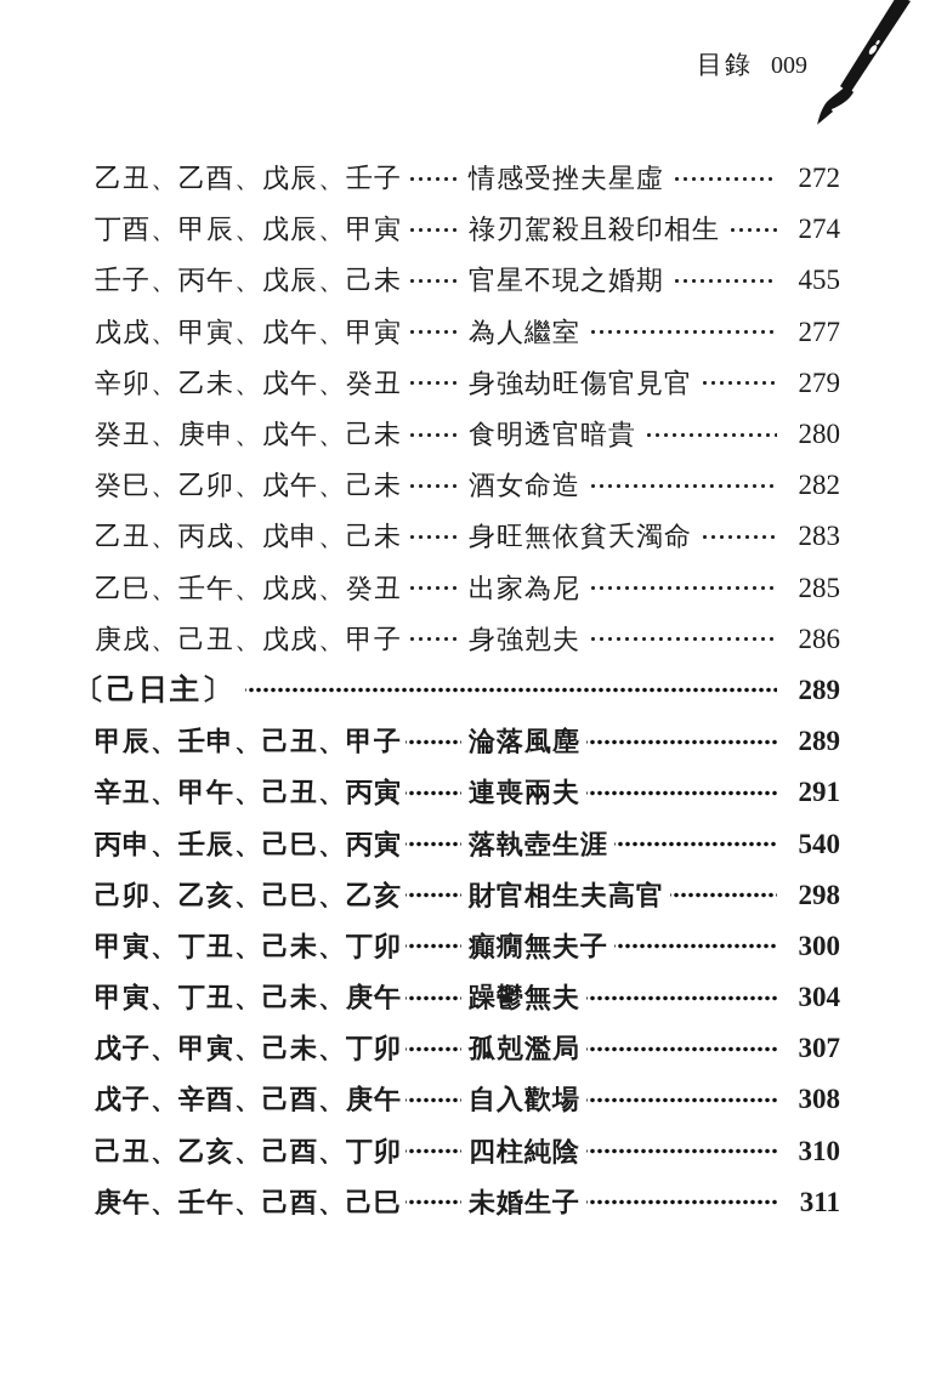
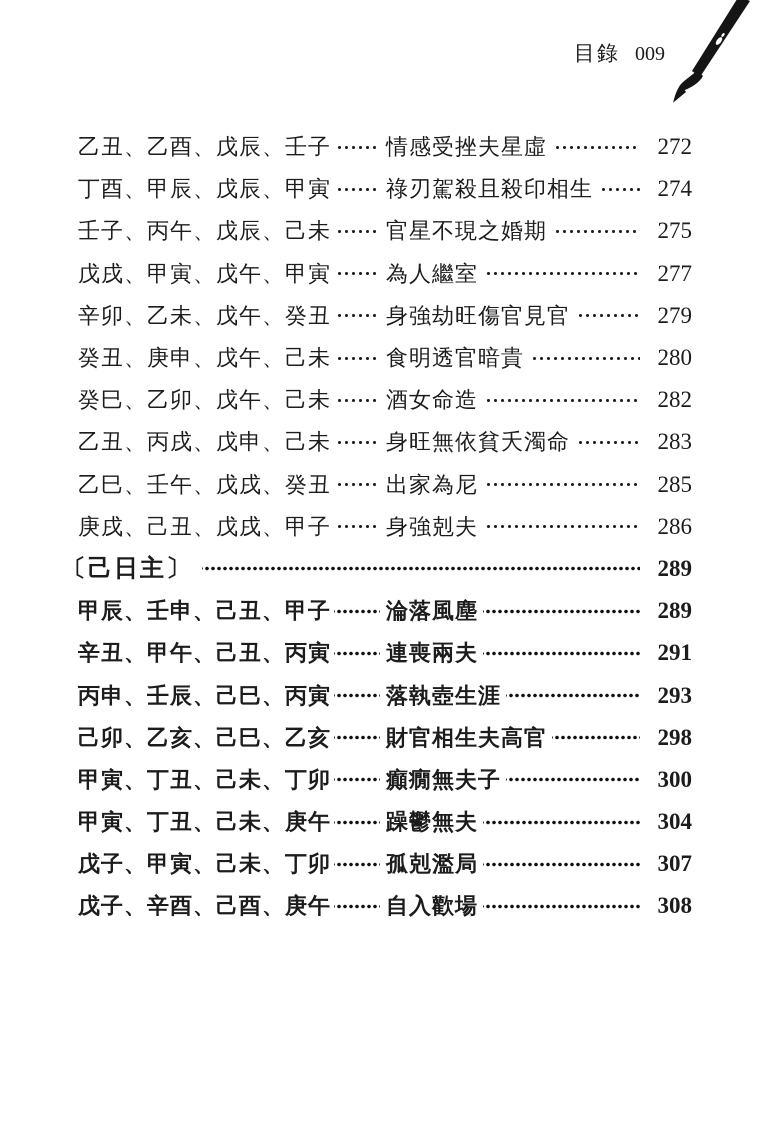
  目錄
  009
  乙丑、乙酉、戊辰、壬子
  情感受挫夫星虛
  272
  丁酉、甲辰、戊辰、甲寅
  祿刃駕殺且殺印相生
  274
  壬子、丙午、戊辰、己未
  官星不現之婚期
- 455
+ 275
  戊戌、甲寅、戊午、甲寅
  為人繼室
  277
  辛卯、乙未、戊午、癸丑
  身強劫旺傷官見官
  279
  癸丑、庚申、戊午、己未
  食明透官暗貴
  280
  癸巳、乙卯、戊午、己未
  酒女命造
  282
  乙丑、丙戌、戊申、己未
  身旺無依貧夭濁命
  283
  乙巳、壬午、戊戌、癸丑
  出家為尼
  285
  庚戌、己丑、戊戌、甲子
  身強剋夫
  286
  〔己日主〕
  289
  甲辰、壬申、己丑、甲子
  淪落風塵
  289
  辛丑、甲午、己丑、丙寅
  連喪兩夫
  291
  丙申、壬辰、己巳、丙寅
  落執壺生涯
- 540
+ 293
  己卯、乙亥、己巳、乙亥
  財官相生夫高官
  298
  甲寅、丁丑、己未、丁卯
  癲癇無夫子
  300
  甲寅、丁丑、己未、庚午
  躁鬱無夫
  304
  戊子、甲寅、己未、丁卯
  孤剋濫局
  307
  戊子、辛酉、己酉、庚午
  自入歡場
  308
- 己丑、乙亥、己酉、丁卯
- 四柱純陰
- 310
- 庚午、壬午、己酉、己巳
- 未婚生子
- 311
